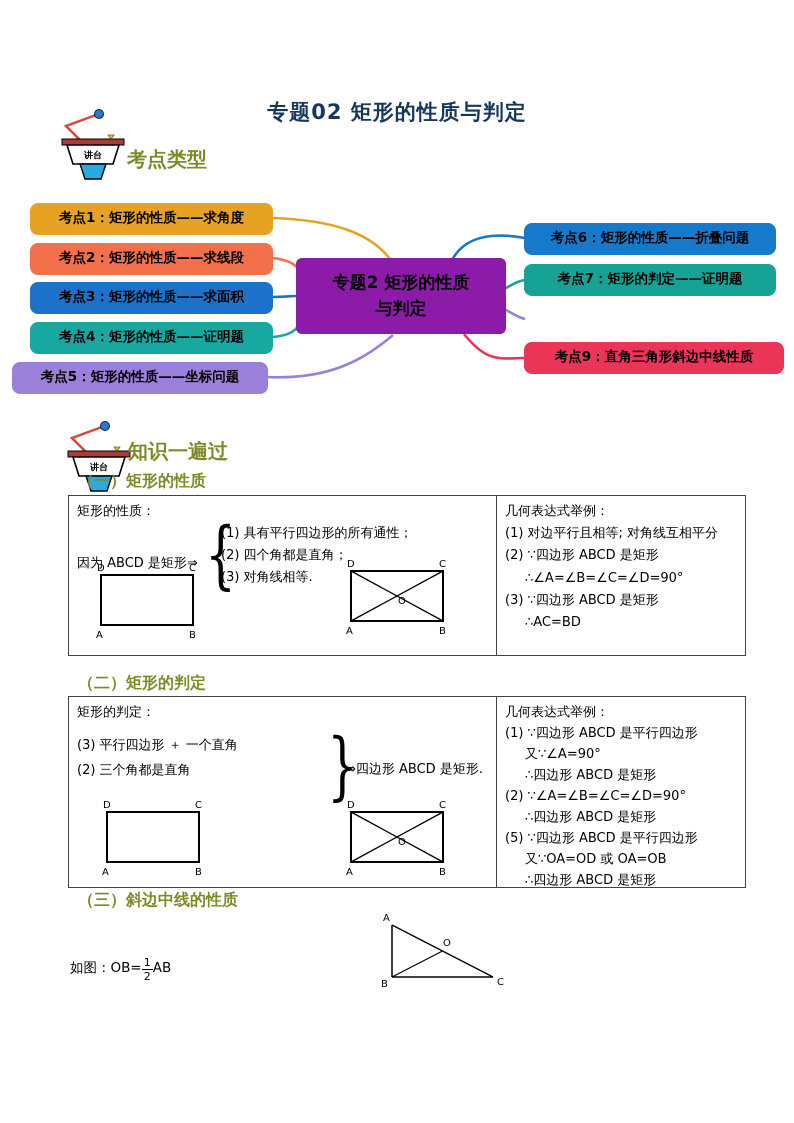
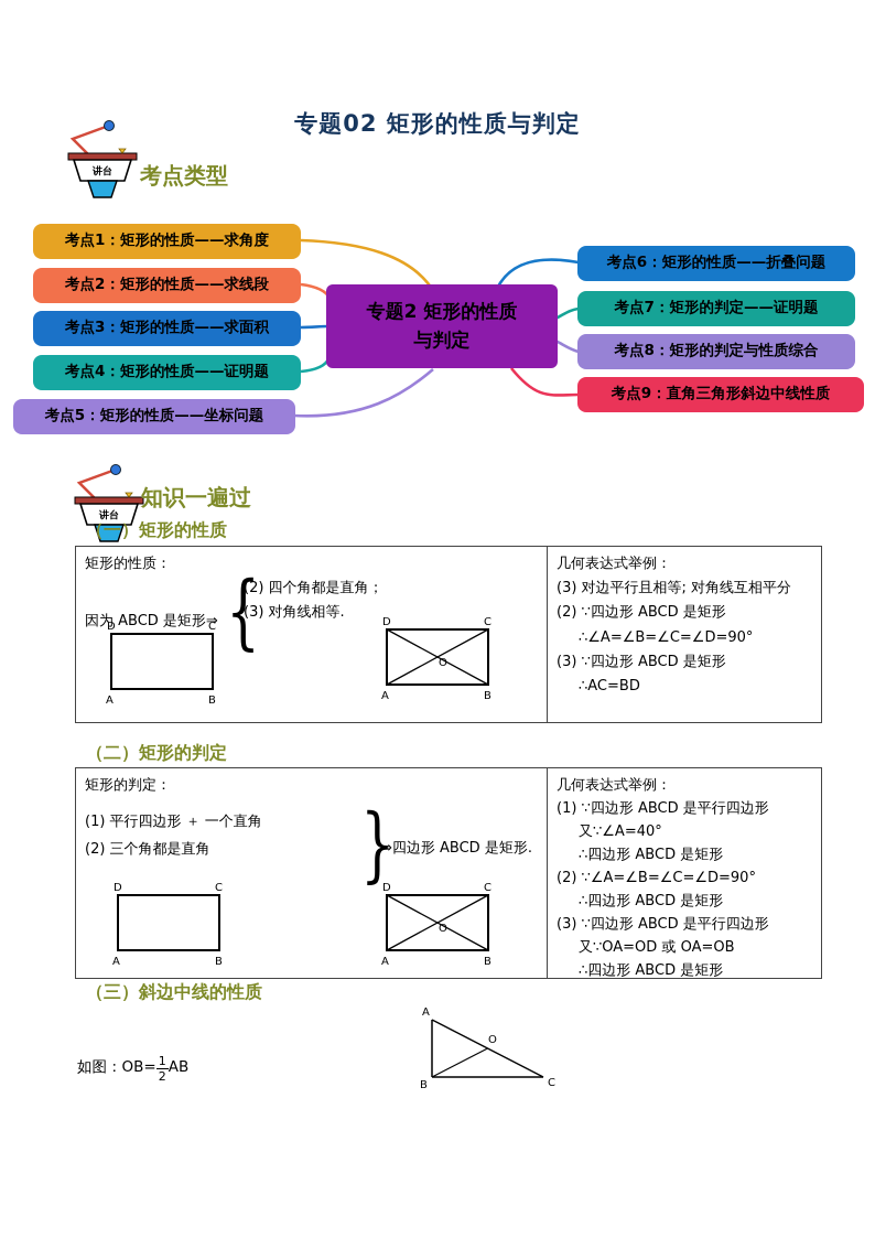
  专题02 矩形的性质与判定
  讲台
  考点类型
  考点1：矩形的性质——求角度
  考点2：矩形的性质——求线段
  考点3：矩形的性质——求面积
  考点4：矩形的性质——证明题
  考点5：矩形的性质——坐标问题
  专题2 矩形的性质
  与判定
  考点6：矩形的性质——折叠问题
  考点7：矩形的判定——证明题
+ 考点8：矩形的判定与性质综合
  考点9：直角三角形斜边中线性质
  讲台
  知识一遍过
  （一）矩形的性质
  矩形的性质：
  因为 ABCD 是矩形⇒
  {
- (1) 具有平行四边形的所有通性；
  (2) 四个角都是直角；
  (3) 对角线相等.
  D
  C
  A
  B
  D
  C
  A
  B
  O
  几何表达式举例：
- (1) 对边平行且相等; 对角线互相平分
+ (3) 对边平行且相等; 对角线互相平分
  (2) ∵四边形 ABCD 是矩形
  ∴∠A=∠B=∠C=∠D=90°
  (3) ∵四边形 ABCD 是矩形
  ∴AC=BD
  （二）矩形的判定
  矩形的判定：
- (3) 平行四边形 ＋ 一个直角
+ (1) 平行四边形 ＋ 一个直角
  (2) 三个角都是直角
  }
  ⇒四边形 ABCD 是矩形.
  D
  C
  A
  B
  D
  C
  A
  B
  O
  几何表达式举例：
  (1) ∵四边形 ABCD 是平行四边形
- 又∵∠A=90°
+ 又∵∠A=40°
  ∴四边形 ABCD 是矩形
  (2) ∵∠A=∠B=∠C=∠D=90°
  ∴四边形 ABCD 是矩形
- (5) ∵四边形 ABCD 是平行四边形
+ (3) ∵四边形 ABCD 是平行四边形
  又∵OA=OD 或 OA=OB
  ∴四边形 ABCD 是矩形
  （三）斜边中线的性质
  如图：OB=
  1
  2
  AB
  A
  B
  C
  O
